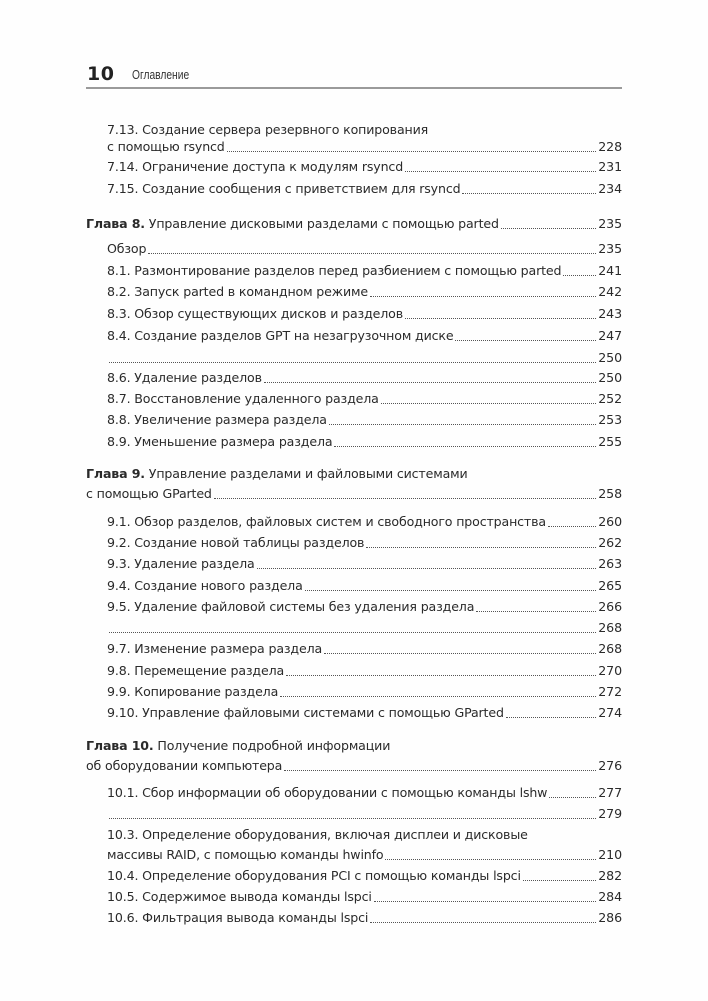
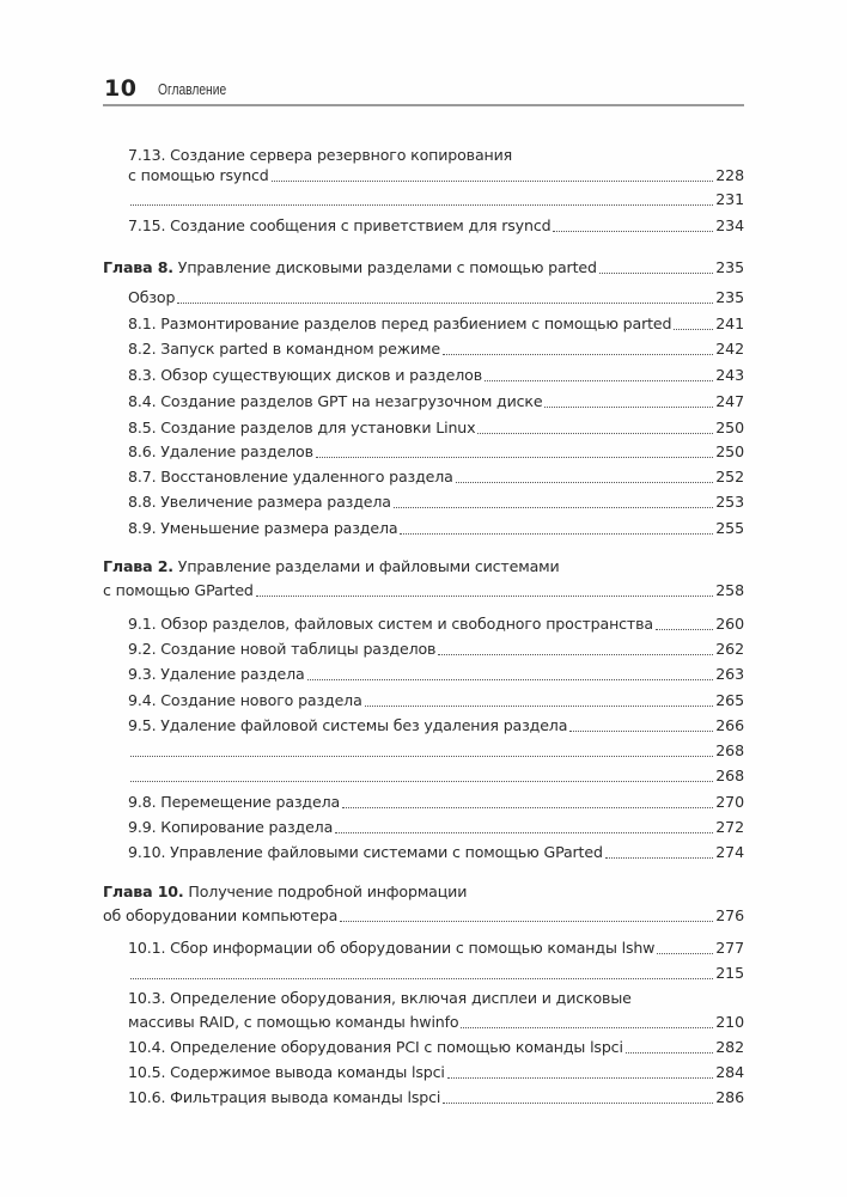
  10
  Оглавление
  7.13. Создание сервера резервного копирования
  с помощью rsyncd
  228
- 7.14. Ограничение доступа к модулям rsyncd
  231
  7.15. Создание сообщения с приветствием для rsyncd
  234
  Глава 8. Управление дисковыми разделами с помощью parted
  235
  Обзор
  235
  8.1. Размонтирование разделов перед разбиением с помощью parted
  241
  8.2. Запуск parted в командном режиме
  242
  8.3. Обзор существующих дисков и разделов
  243
  8.4. Создание разделов GPT на незагрузочном диске
  247
+ 8.5. Создание разделов для установки Linux
  250
  8.6. Удаление разделов
  250
  8.7. Восстановление удаленного раздела
  252
  8.8. Увеличение размера раздела
  253
  8.9. Уменьшение размера раздела
  255
- Глава 9. Управление разделами и файловыми системами
+ Глава 2. Управление разделами и файловыми системами
  с помощью GParted
  258
  9.1. Обзор разделов, файловых систем и свободного пространства
  260
  9.2. Создание новой таблицы разделов
  262
  9.3. Удаление раздела
  263
  9.4. Создание нового раздела
  265
  9.5. Удаление файловой системы без удаления раздела
  266
  268
- 9.7. Изменение размера раздела
  268
  9.8. Перемещение раздела
  270
  9.9. Копирование раздела
  272
  9.10. Управление файловыми системами с помощью GParted
  274
  Глава 10. Получение подробной информации
  об оборудовании компьютера
  276
  10.1. Сбор информации об оборудовании с помощью команды lshw
  277
- 279
+ 215
  10.3. Определение оборудования, включая дисплеи и дисковые
  массивы RAID, с помощью команды hwinfo
  210
  10.4. Определение оборудования PCI с помощью команды lspci
  282
  10.5. Содержимое вывода команды lspci
  284
  10.6. Фильтрация вывода команды lspci
  286
